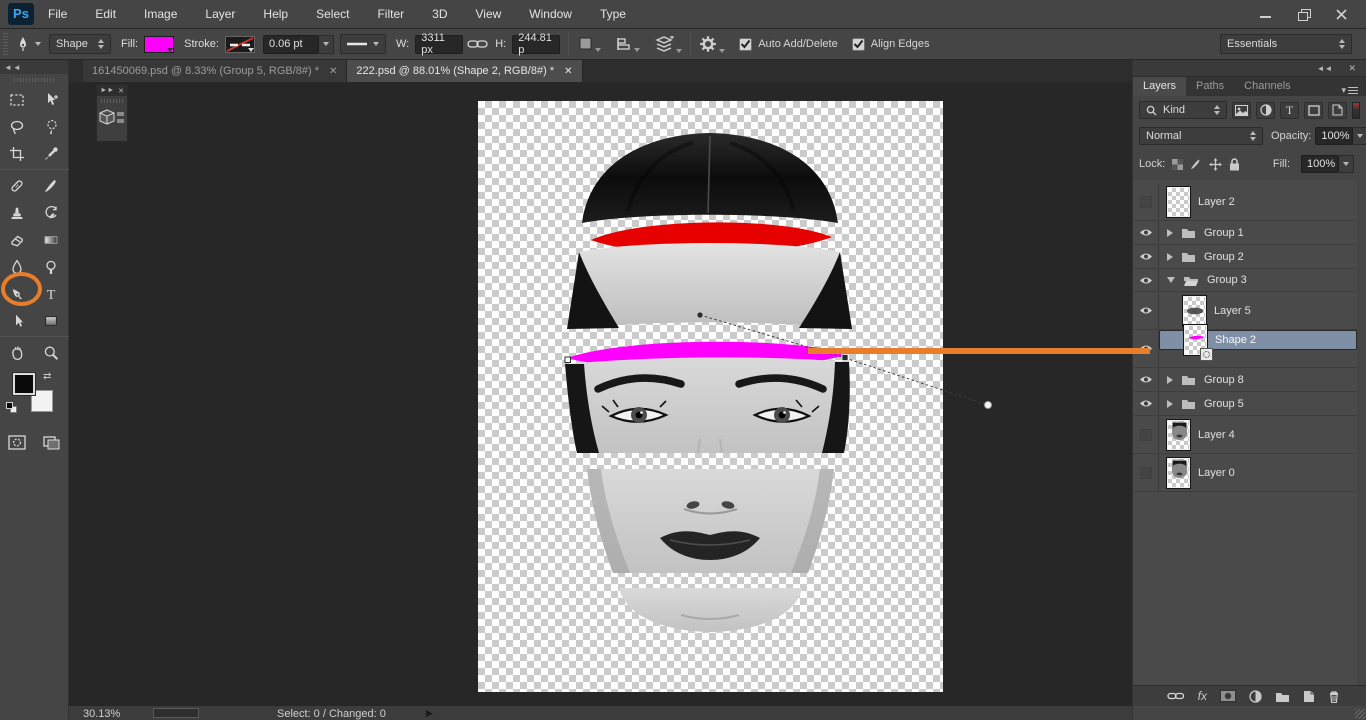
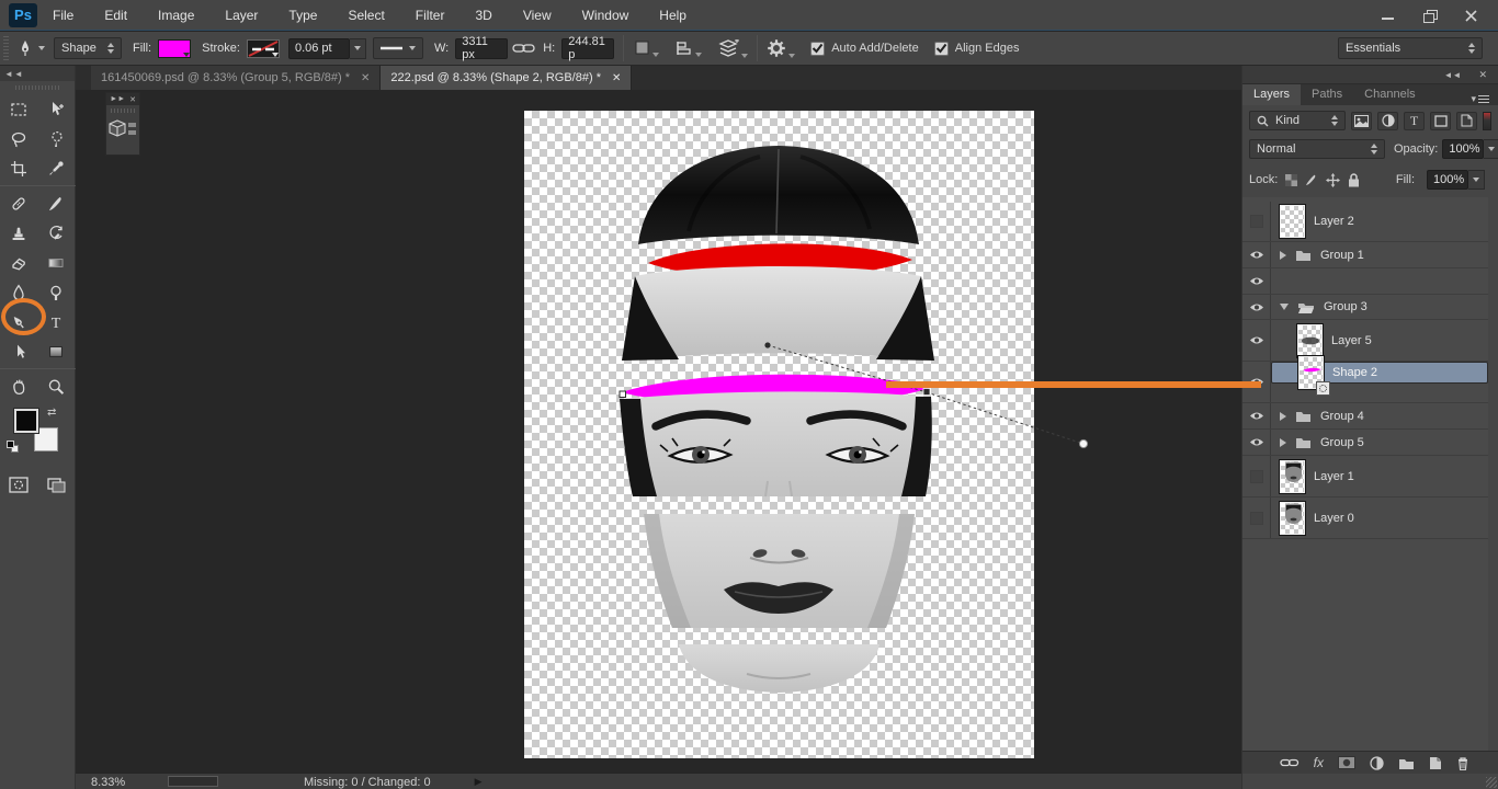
  Ps
  File
  Edit
  Image
  Layer
- Help
+ Type
  Select
  Filter
  3D
  View
  Window
- Type
+ Help
  Shape
  Fill:
  Stroke:
  0.06 pt
  W:
  3311 px
  H:
  244.81 p
  Auto Add/Delete
  Align Edges
  Essentials
  ◄◄
  T
  ⇄
  161450069.psd @ 8.33% (Group 5, RGB/8#) *
  ✕
- 222.psd @ 88.01% (Shape 2, RGB/8#) *
+ 222.psd @ 8.33% (Shape 2, RGB/8#) *
  ✕
- 30.13%
+ 8.33%
- Select: 0 / Changed: 0
+ Missing: 0 / Changed: 0
  ▶
  ◄◄
  ✕
  Layers
  Paths
  Channels
  ▾
  Kind
  T
  Normal
  Opacity:
  100%
  Lock:
  Fill:
  100%
  Layer 2
  Group 1
- Group 2
  Group 3
  Layer 5
  Shape 2
- Group 8
+ Group 4
  Group 5
- Layer 4
+ Layer 1
  Layer 0
  fx
